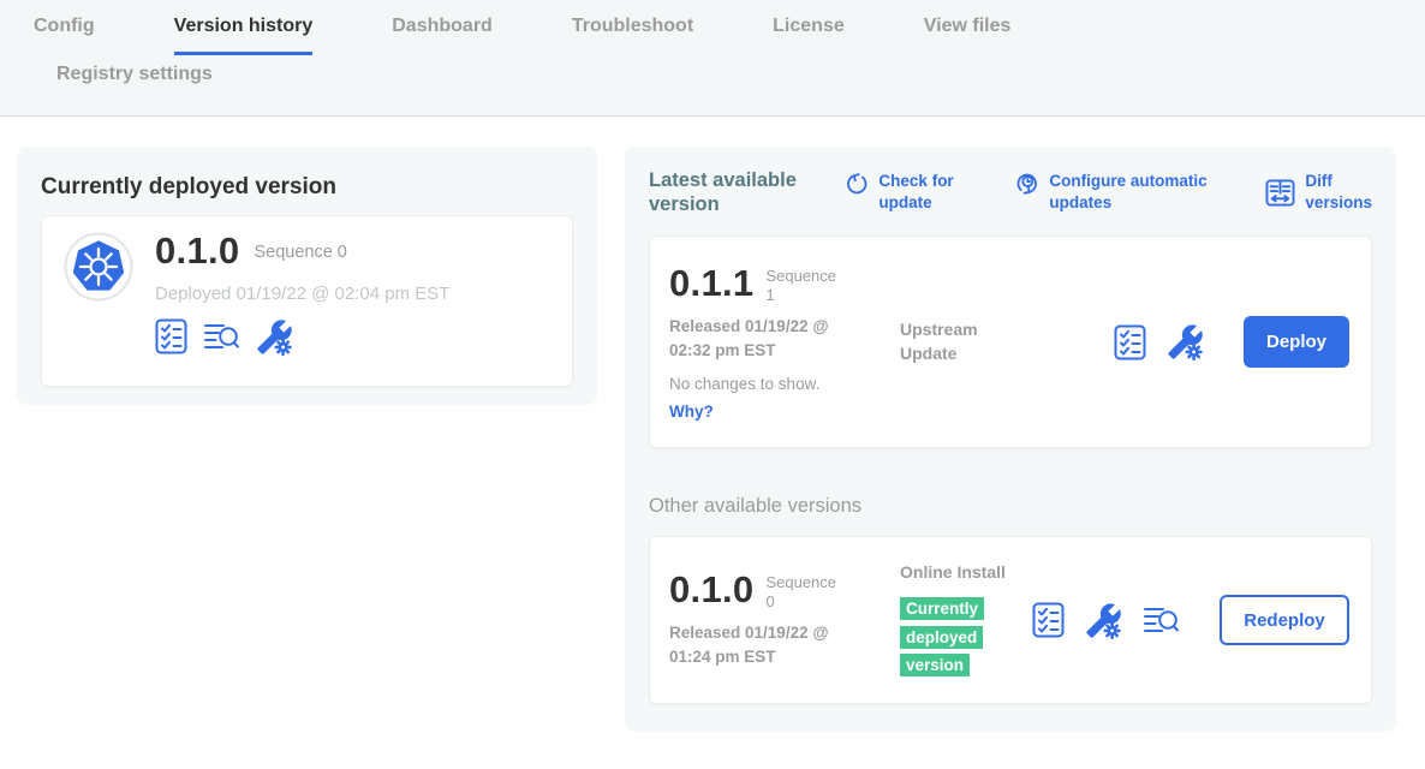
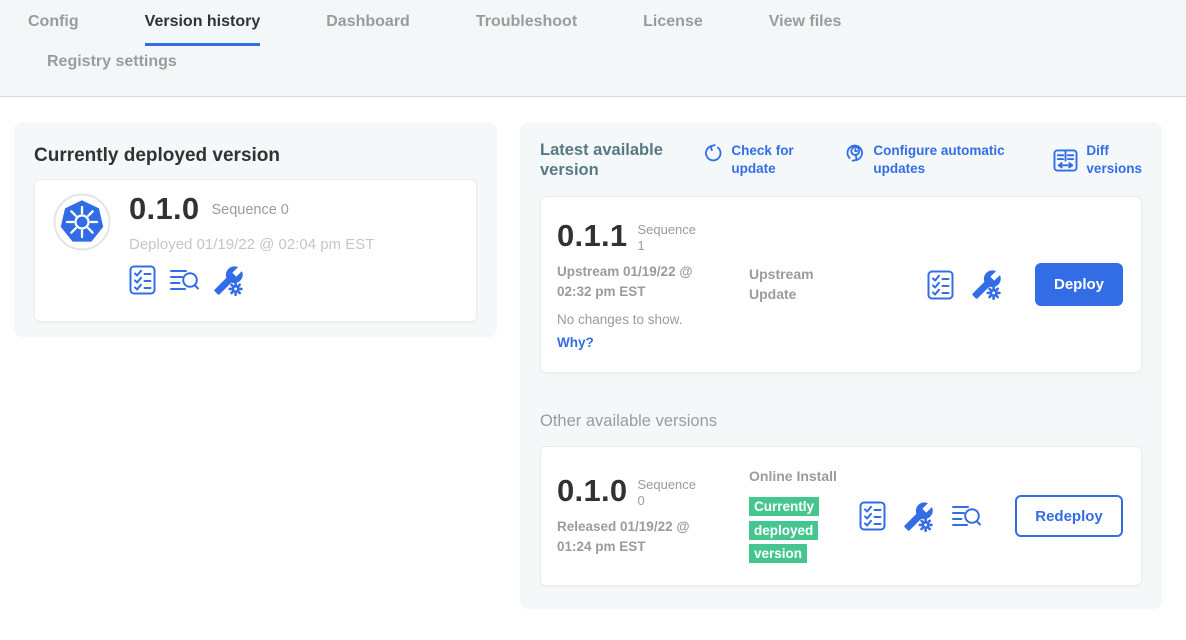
  Config
  Version history
  Dashboard
  Troubleshoot
  License
  View files
  Registry settings
  Currently deployed version
  0.1.0
  Sequence 0
  Deployed 01/19/22 @ 02:04 pm EST
  Latest available version
  Check for update
  Configure automatic updates
  Diff versions
  0.1.1
  Sequence 1
- Released 01/19/22 @ 02:32 pm EST
+ Upstream 01/19/22 @ 02:32 pm EST
  No changes to show.
  Why?
  Upstream Update
  Deploy
  Other available versions
  0.1.0
  Sequence 0
  Released 01/19/22 @ 01:24 pm EST
  Online Install
  Currently deployed version
  Redeploy
